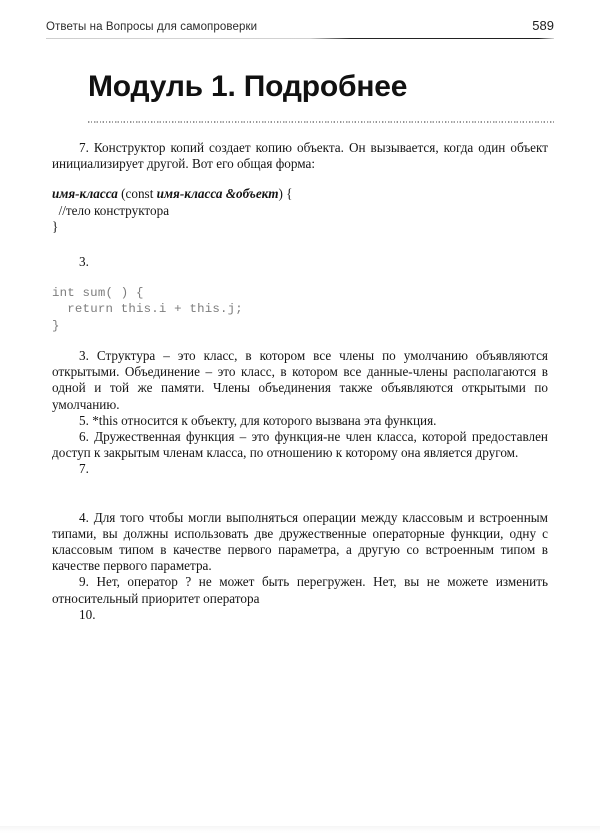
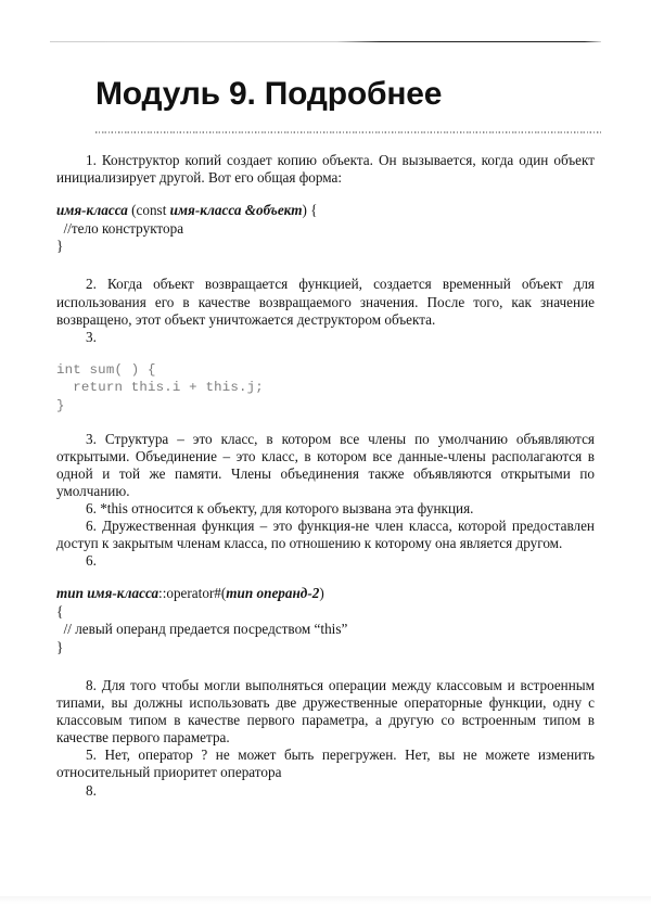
- Ответы на Вопросы для самопроверки
- 589
- Модуль 1. Подробнее
+ Модуль 9. Подробнее
- 7. Конструктор копий создает копию объекта. Он вызывается, когда один объект инициализирует другой. Вот его общая форма:
+ 1. Конструктор копий создает копию объекта. Он вызывается, когда один объект инициализирует другой. Вот его общая форма:
  имя-класса (const имя-класса &объект) { //тело конструктора }
+ 2. Когда объект возвращается функцией, создается временный объект для использования его в качестве возвращаемого значения. После того, как значение возвращено, этот объект уничтожается деструктором объекта.
  3.
  int sum( ) {
  return this.i + this.j;
  }
  3. Структура – это класс, в котором все члены по умолчанию объявляются открытыми. Объединение – это класс, в котором все данные-члены располагаются в одной и той же памяти. Члены объединения также объявляются открытыми по умолчанию.
- 5. *this относится к объекту, для которого вызвана эта функция.
+ 6. *this относится к объекту, для которого вызвана эта функция.
  6. Дружественная функция – это функция-не член класса, которой предоставлен доступ к закрытым членам класса, по отношению к которому она является другом.
- 7.
+ 6.
+ тип имя-класса::operator#(тип операнд-2) { // левый операнд предается посредством “this” }
- 4. Для того чтобы могли выполняться операции между классовым и встроенным типами, вы должны использовать две дружественные операторные функции, одну с классовым типом в качестве первого параметра, а другую со встроенным типом в качестве первого параметра.
+ 8. Для того чтобы могли выполняться операции между классовым и встроенным типами, вы должны использовать две дружественные операторные функции, одну с классовым типом в качестве первого параметра, а другую со встроенным типом в качестве первого параметра.
- 9. Нет, оператор ? не может быть перегружен. Нет, вы не можете изменить относительный приоритет оператора
+ 5. Нет, оператор ? не может быть перегружен. Нет, вы не можете изменить относительный приоритет оператора
- 10.
+ 8.
